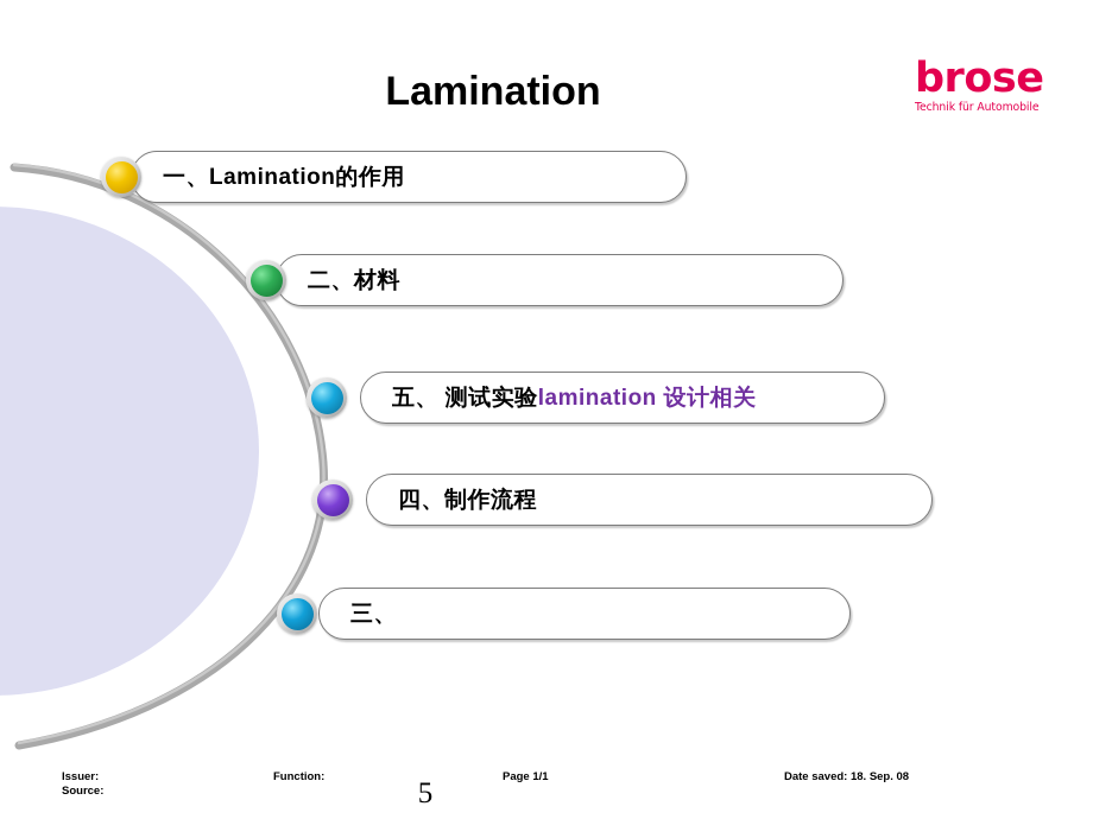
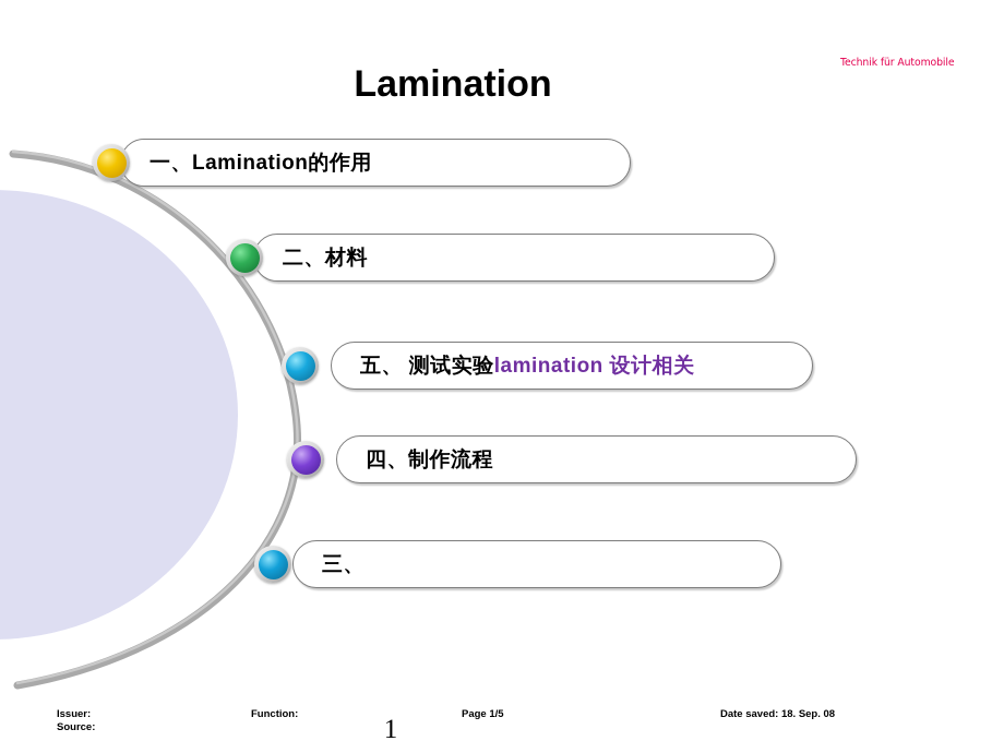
- brose
  Technik für Automobile
  Lamination
  一、Lamination的作用
  二、材料
  五、 测试实验lamination 设计相关
  四、制作流程
  三、
  Issuer:
  Source:
  Function:
- Page 1/1
+ Page 1/5
  Date saved: 18. Sep. 08
- 5
+ 1
